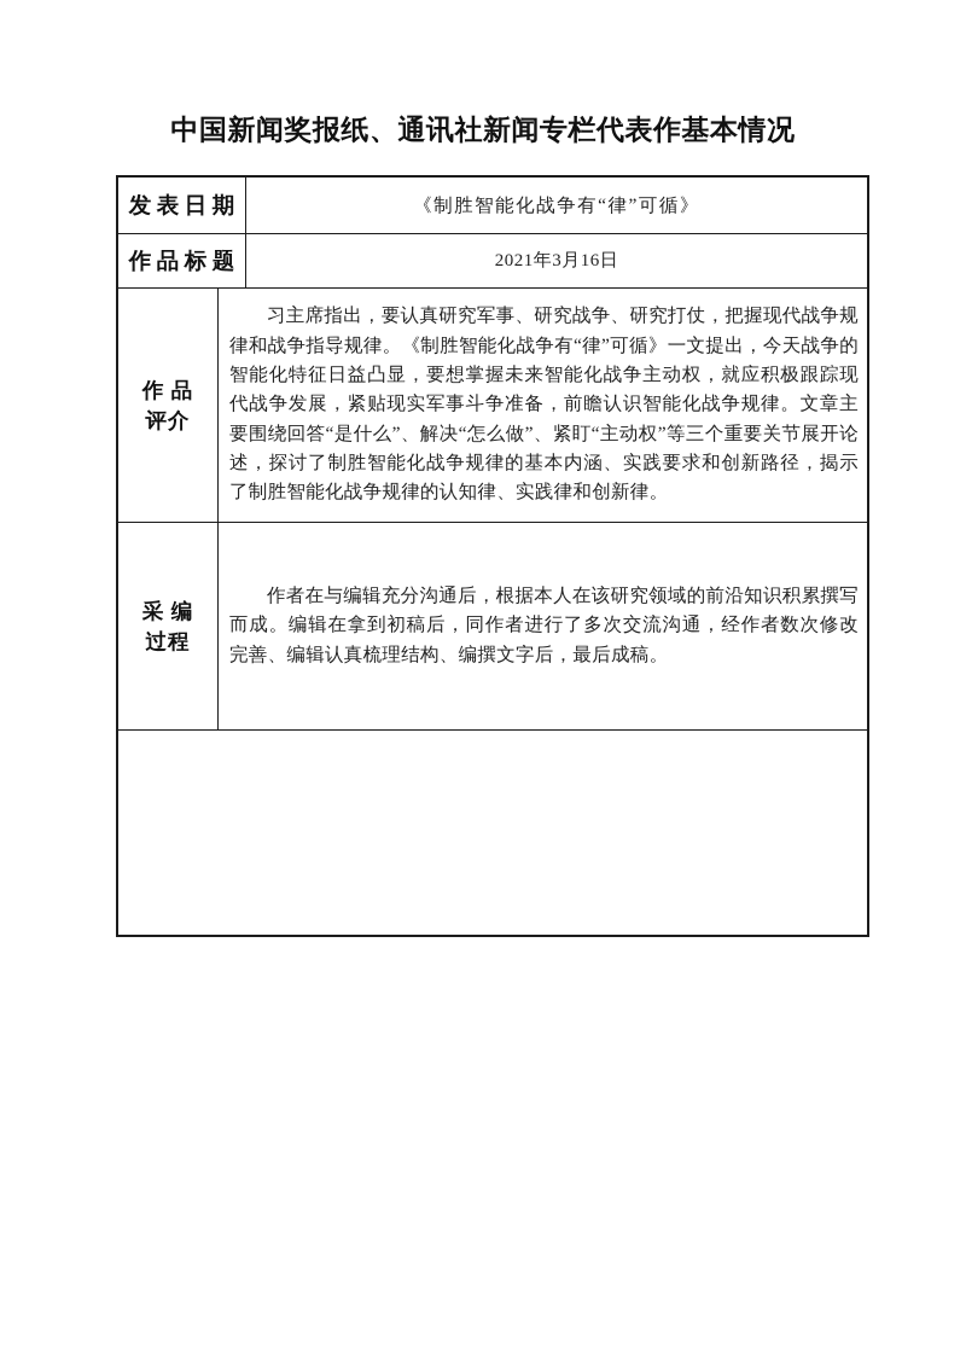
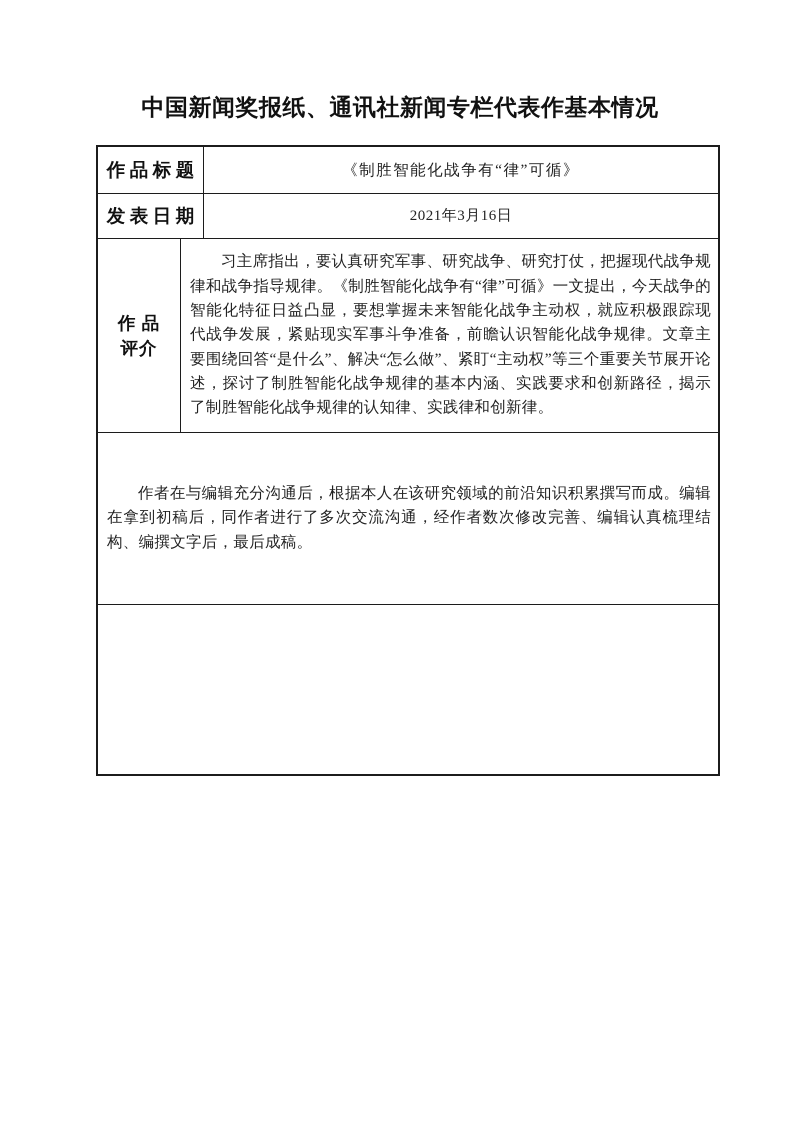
  中国新闻奖报纸、通讯社新闻专栏代表作基本情况
- 发表日期
+ 作品标题
  《制胜智能化战争有“律”可循》
- 作品标题
+ 发表日期
  2021年3月16日
  作 品
  评介
  习主席指出，要认真研究军事、研究战争、研究打仗，把握现代战争规律和战争指导规律。《制胜智能化战争有“律”可循》一文提出，今天战争的智能化特征日益凸显，要想掌握未来智能化战争主动权，就应积极跟踪现代战争发展，紧贴现实军事斗争准备，前瞻认识智能化战争规律。文章主要围绕回答“是什么”、解决“怎么做”、紧盯“主动权”等三个重要关节展开论述，探讨了制胜智能化战争规律的基本内涵、实践要求和创新路径，揭示了制胜智能化战争规律的认知律、实践律和创新律。
- 采 编
- 过程
  作者在与编辑充分沟通后，根据本人在该研究领域的前沿知识积累撰写而成。编辑在拿到初稿后，同作者进行了多次交流沟通，经作者数次修改完善、编辑认真梳理结构、编撰文字后，最后成稿。
